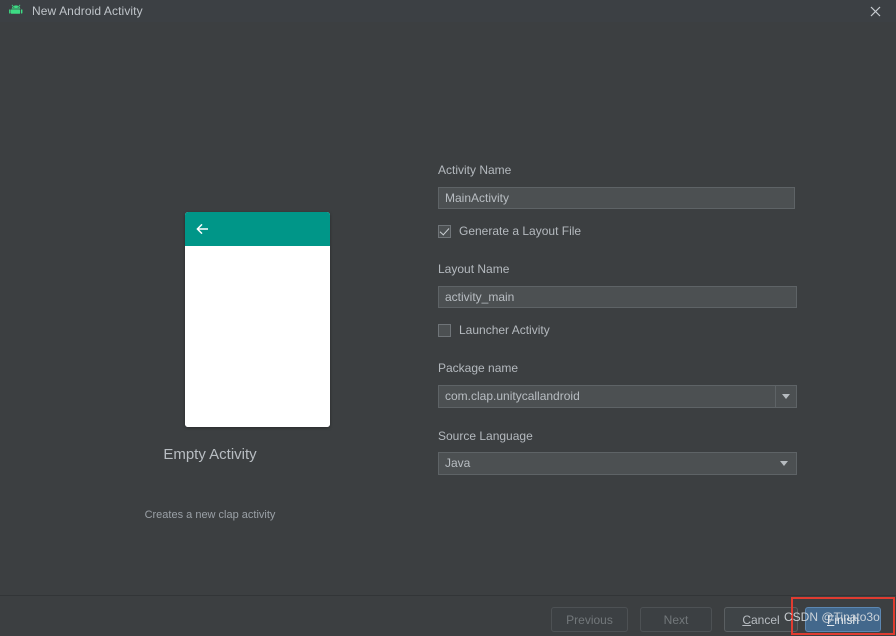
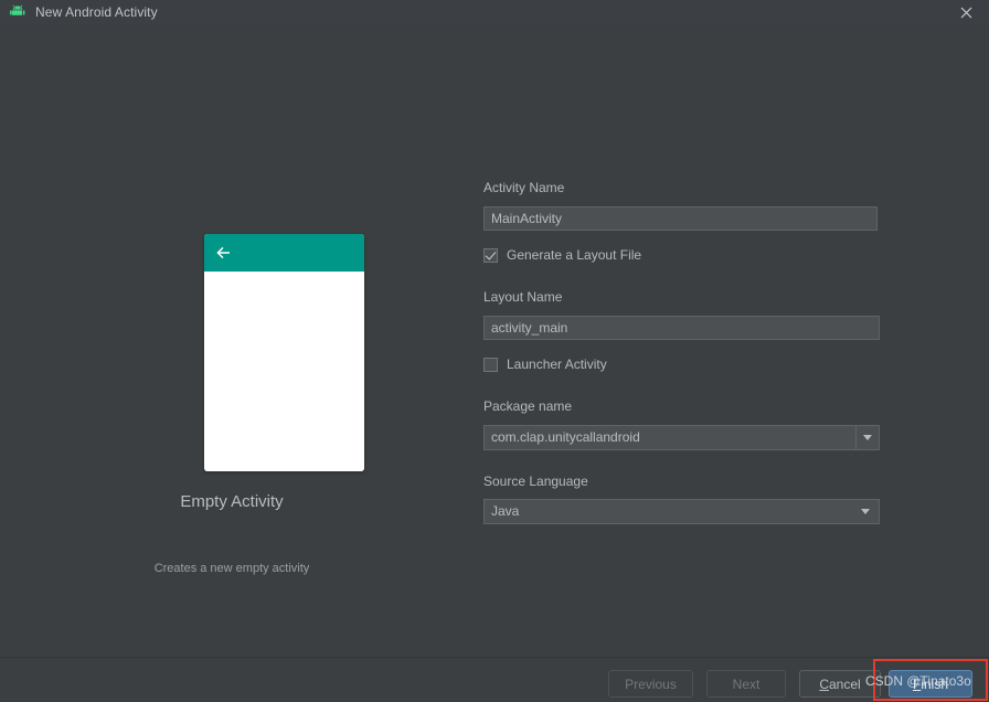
  New Android Activity
  Empty Activity
- Creates a new clap activity
+ Creates a new empty activity
  Activity Name
  MainActivity
  Generate a Layout File
  Layout Name
  activity_main
  Launcher Activity
  Package name
  com.clap.unitycallandroid
  Source Language
  Java
  Previous
  Next
  C
  ancel
  F
  inish
  CSDN @Tinato3o
